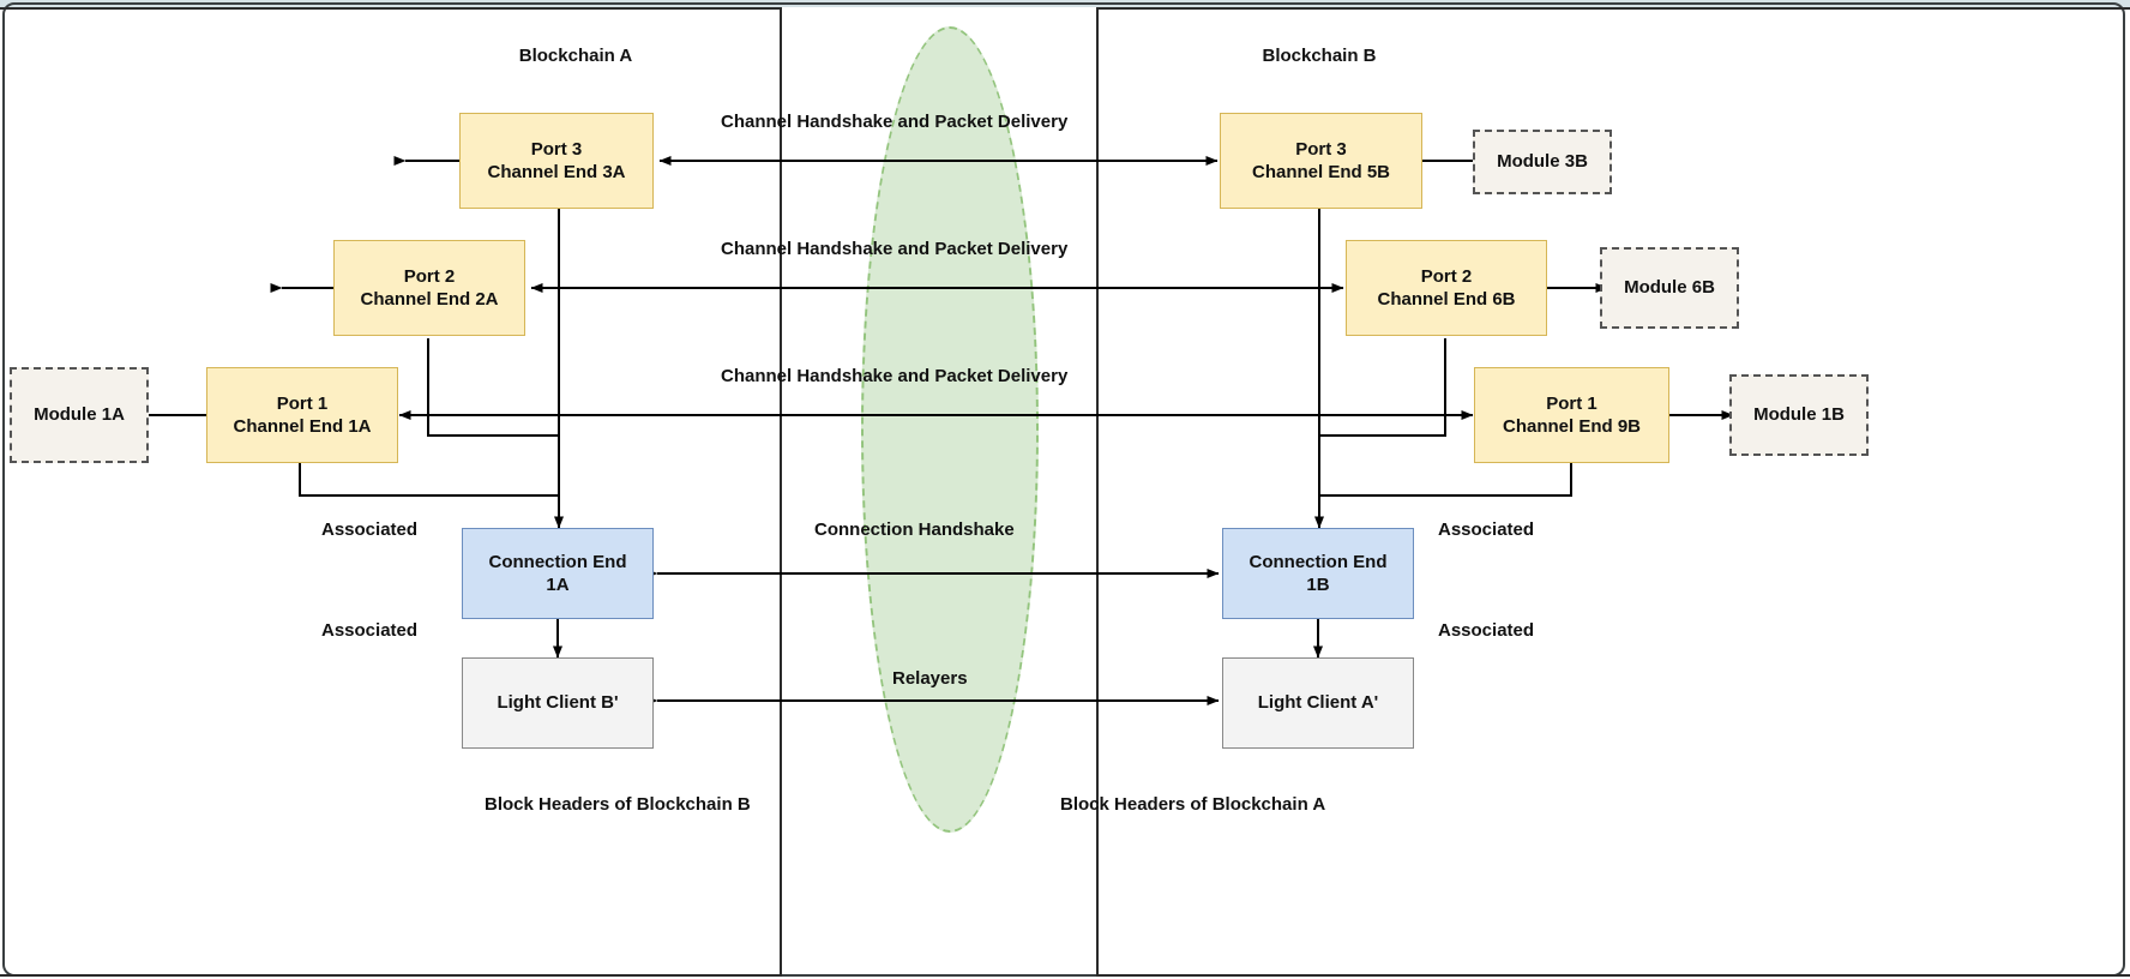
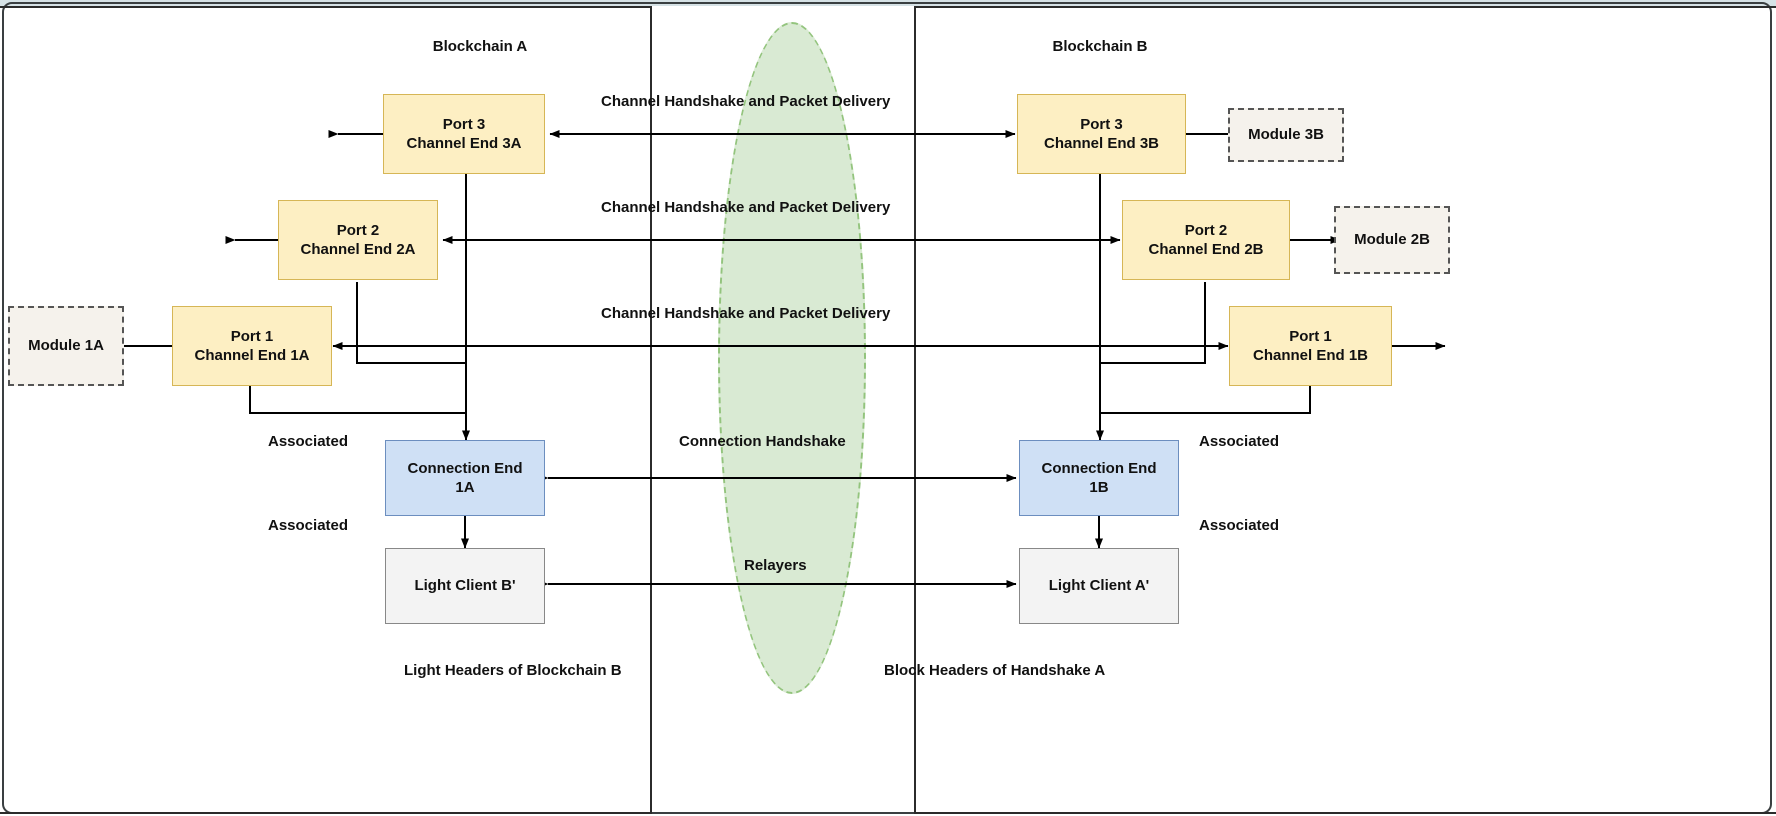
  Blockchain A
  Blockchain B
  Port 3
  Channel End 3A
  Port 2
  Channel End 2A
  Module 1A
  Port 1
  Channel End 1A
  Connection End
  1A
  Light Client B'
  Port 3
- Channel End 5B
+ Channel End 3B
  Module 3B
  Port 2
- Channel End 6B
+ Channel End 2B
- Module 6B
+ Module 2B
  Port 1
- Channel End 9B
+ Channel End 1B
- Module 1B
  Connection End
  1B
  Light Client A'
  Channel Handshake and Packet Delivery
  Channel Handshake and Packet Delivery
  Channel Handshake and Packet Delivery
  Connection Handshake
  Relayers
  Associated
  Associated
  Associated
  Associated
- Block Headers of Blockchain B
+ Light Headers of Blockchain B
- Block Headers of Blockchain A
+ Block Headers of Handshake A
